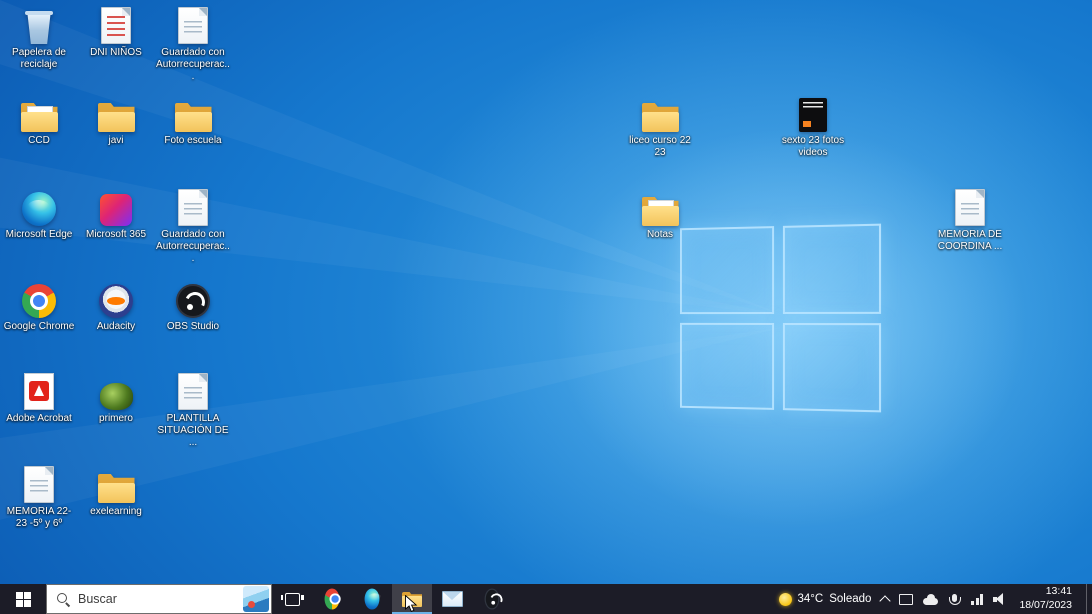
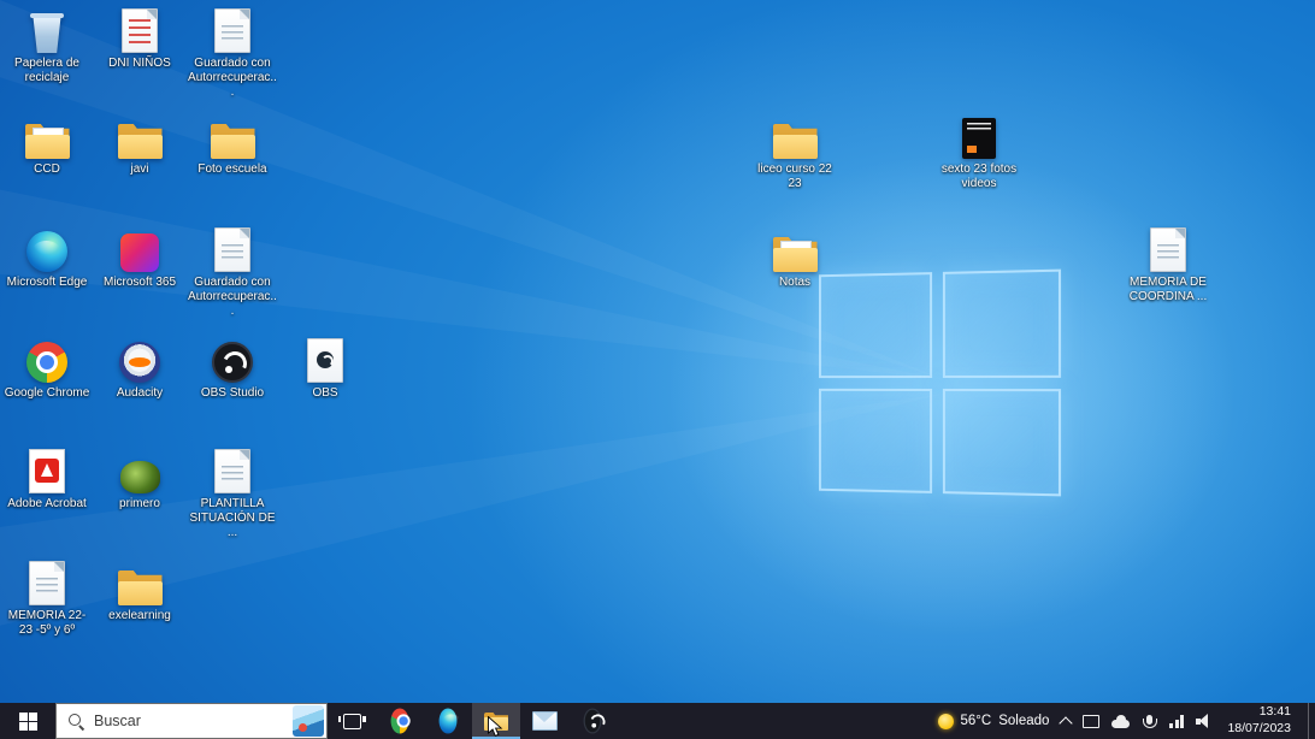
  Papelera de reciclaje
  DNI NIÑOS
  Guardado con Autorrecuperac...
  CCD
  javi
  Foto escuela
  liceo curso 22 23
  sexto 23 fotos videos
  Microsoft Edge
  Microsoft 365
  Guardado con Autorrecuperac...
  Notas
  MEMORIA DE COORDINA ...
  Google Chrome
  Audacity
  OBS Studio
+ OBS
  Adobe Acrobat
  primero
  PLANTILLA SITUACIÓN DE ...
  MEMORIA 22-23 -5º y 6º
  exelearning
  Buscar
- 34°C
+ 56°C
  Soleado
  13:41
  18/07/2023
